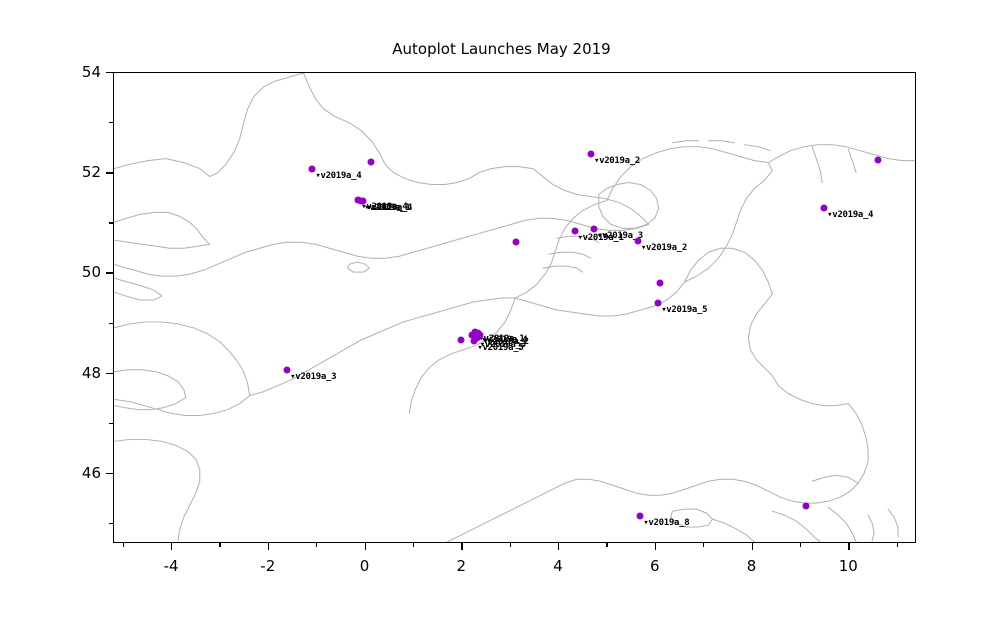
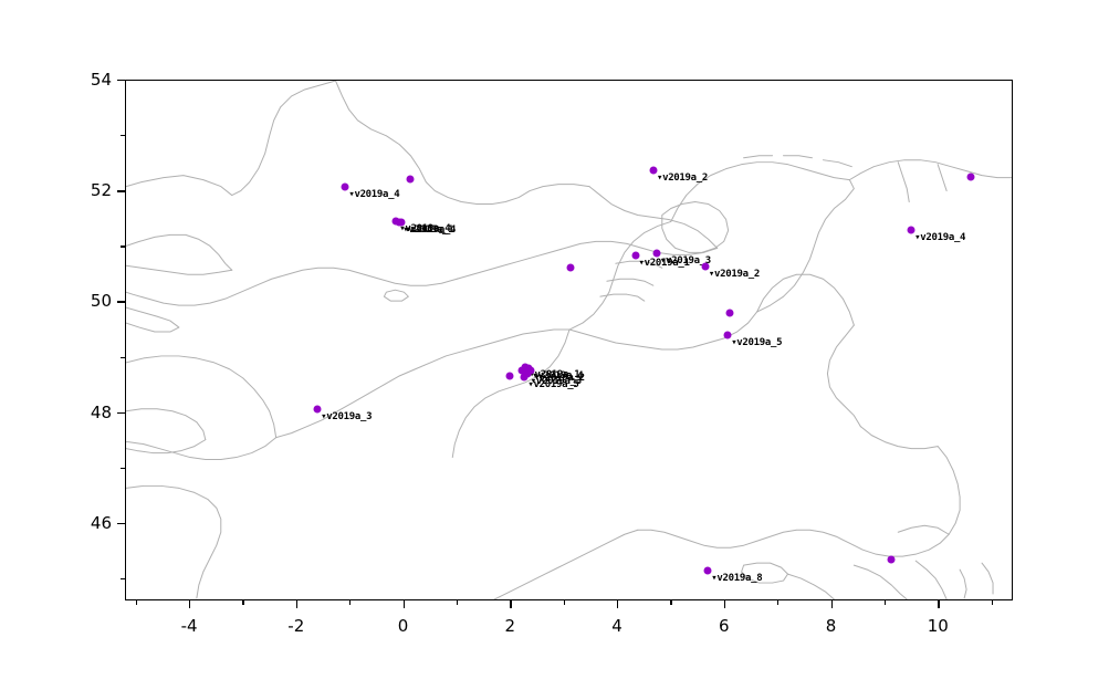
- Autoplot Launches May 2019
  ▾v2019a_4
  ▾v2019a_4
  ▾v2019a_1
  ▾v2019a_4
  ▾v2019a_3
  ▾v2019a_1
  ▾v2019a_4
  ▾v2019a_2
  ▾v2019a_3
  ▾v2019a_5
  ▾v2019a_1
  ▾v2019a_3
  ▾v2019a_2
  ▾v2019a_2
  ▾v2019a_5
  ▾v2019a_4
  ▾v2019a_8
  -4
  -2
  0
  2
  4
  6
  8
  10
  46
  48
  50
  52
  54
